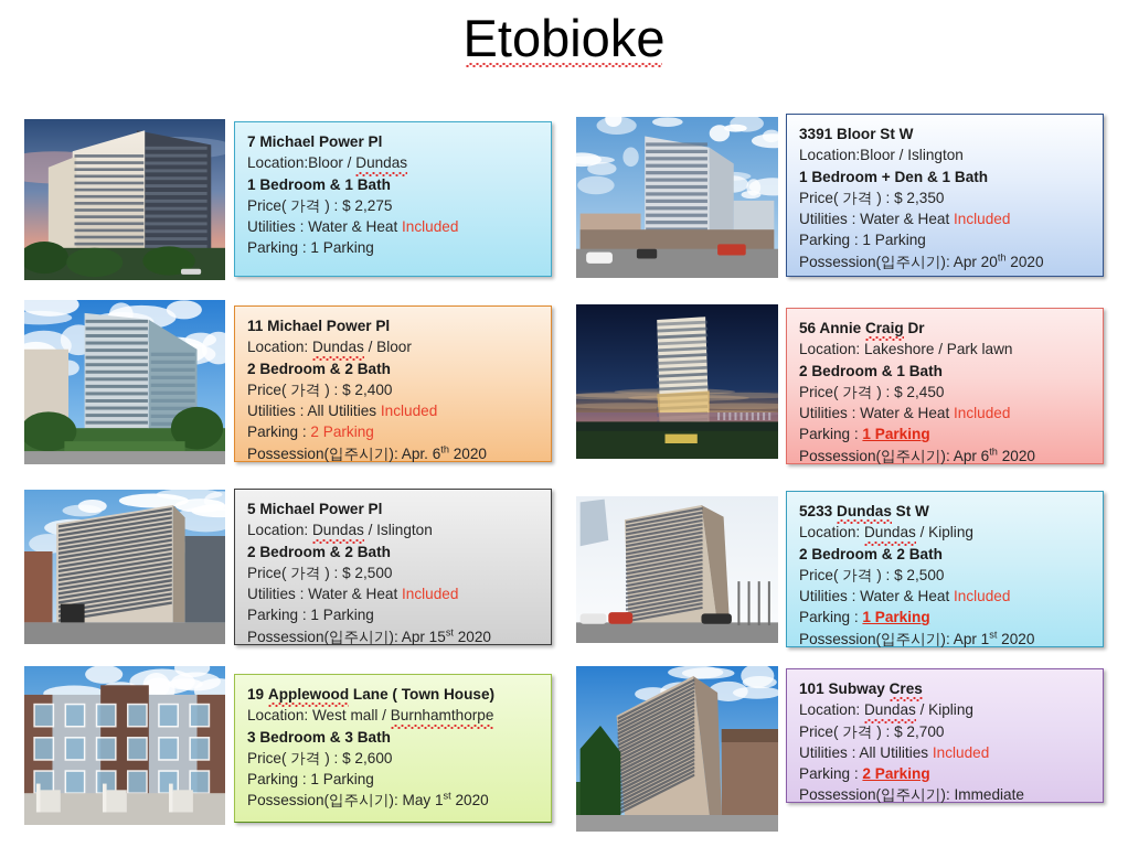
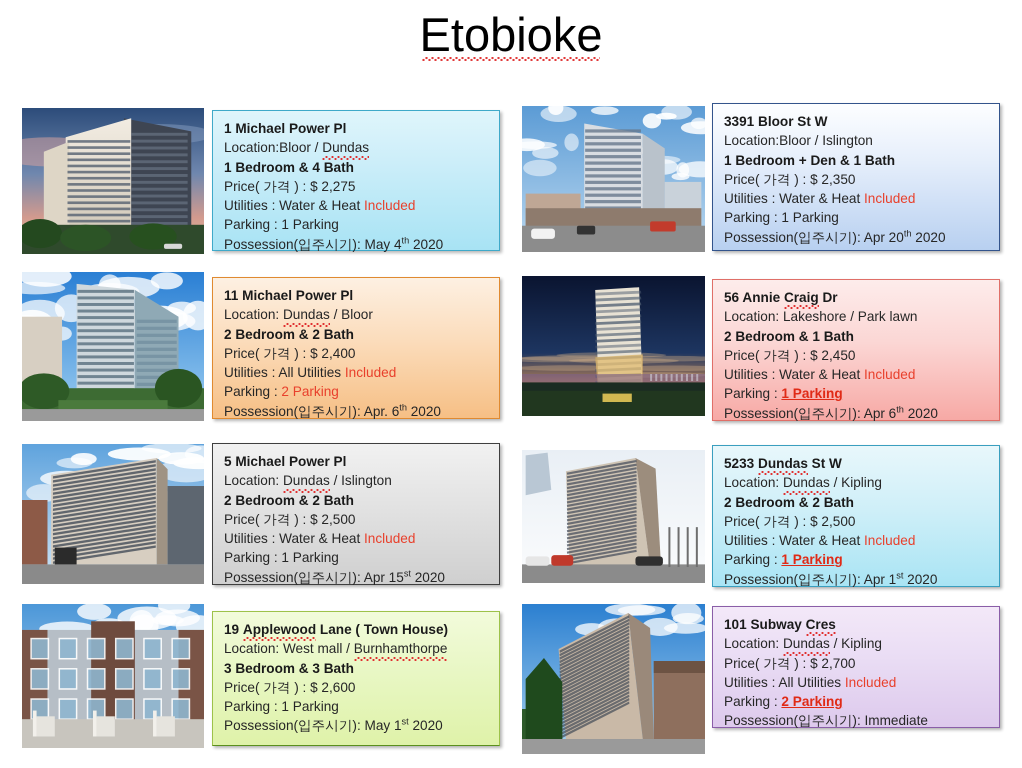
  Etobioke
- 7 Michael Power Pl
+ 1 Michael Power Pl
  Location:Bloor / Dundas
- 1 Bedroom & 1 Bath
+ 1 Bedroom & 4 Bath
  Price( 가격 ) : $ 2,275
  Utilities : Water & Heat Included
  Parking : 1 Parking
+ Possession(입주시기): May 4th 2020
  3391 Bloor St W
  Location:Bloor / Islington
  1 Bedroom + Den & 1 Bath
  Price( 가격 ) : $ 2,350
  Utilities : Water & Heat Included
  Parking : 1 Parking
  Possession(입주시기): Apr 20th 2020
  11 Michael Power Pl
  Location: Dundas / Bloor
  2 Bedroom & 2 Bath
  Price( 가격 ) : $ 2,400
  Utilities : All Utilities Included
  Parking : 2 Parking
  Possession(입주시기): Apr. 6th 2020
  56 Annie Craig Dr
  Location: Lakeshore / Park lawn
  2 Bedroom & 1 Bath
  Price( 가격 ) : $ 2,450
  Utilities : Water & Heat Included
  Parking : 1 Parking
  Possession(입주시기): Apr 6th 2020
  5 Michael Power Pl
  Location: Dundas / Islington
  2 Bedroom & 2 Bath
  Price( 가격 ) : $ 2,500
  Utilities : Water & Heat Included
  Parking : 1 Parking
  Possession(입주시기): Apr 15st 2020
  5233 Dundas St W
  Location: Dundas / Kipling
  2 Bedroom & 2 Bath
  Price( 가격 ) : $ 2,500
  Utilities : Water & Heat Included
  Parking : 1 Parking
  Possession(입주시기): Apr 1st 2020
  19 Applewood Lane ( Town House)
  Location: West mall / Burnhamthorpe
  3 Bedroom & 3 Bath
  Price( 가격 ) : $ 2,600
  Parking : 1 Parking
  Possession(입주시기): May 1st 2020
  101 Subway Cres
  Location: Dundas / Kipling
  Price( 가격 ) : $ 2,700
  Utilities : All Utilities Included
  Parking : 2 Parking
  Possession(입주시기): Immediate
